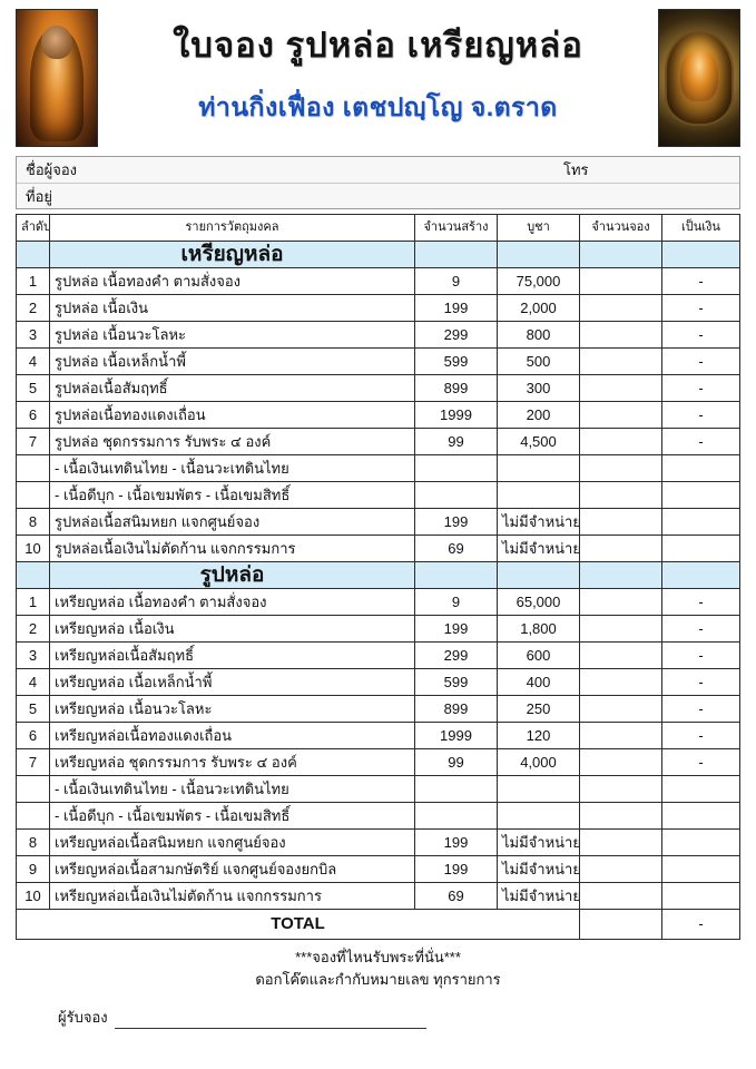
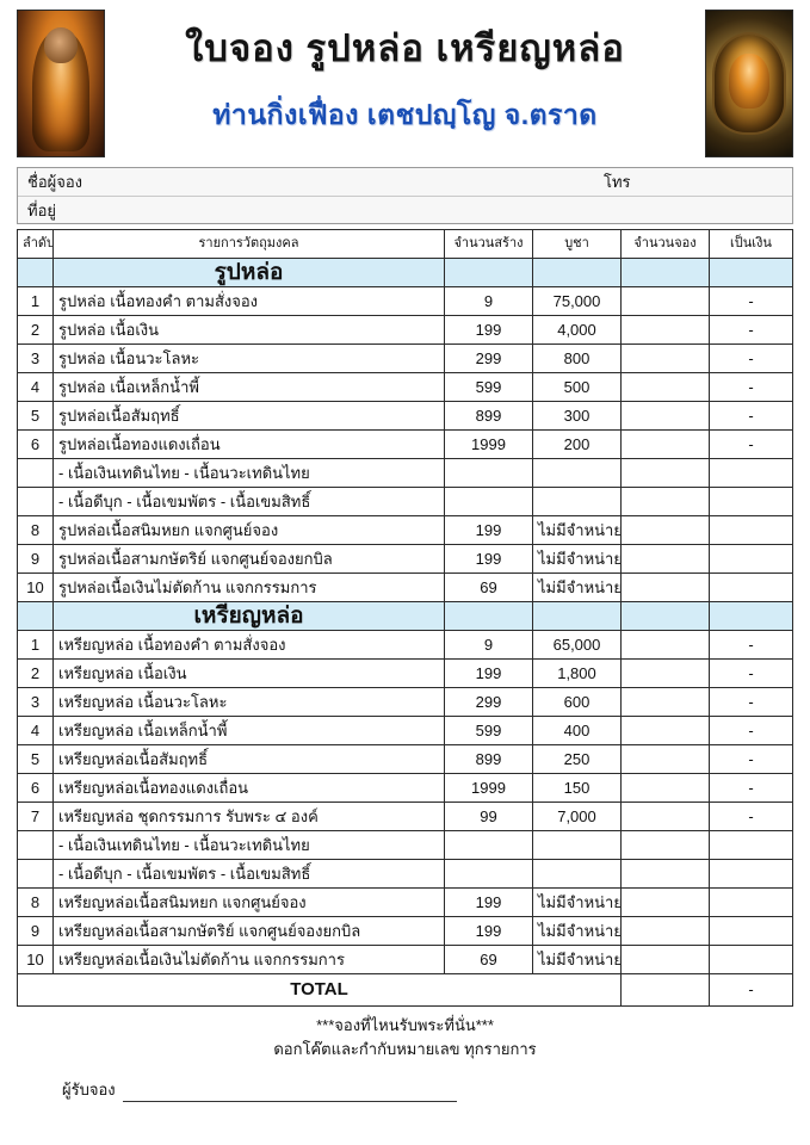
  ใบจอง รูปหล่อ เหรียญหล่อ
  ท่านกิ่งเฟื่อง เตชปญฺโญ จ.ตราด
  ชื่อผู้จอง
  โทร
  ที่อยู่
  ลำดับ	รายการวัตถุมงคล	จำนวนสร้าง	บูชา	จำนวนจอง	เป็นเงิน
- 	เหรียญหล่อ
+ 	รูปหล่อ
  1	รูปหล่อ เนื้อทองคำ ตามสั่งจอง	9	75,000		-
- 2	รูปหล่อ เนื้อเงิน	199	2,000		-
+ 2	รูปหล่อ เนื้อเงิน	199	4,000		-
  3	รูปหล่อ เนื้อนวะโลหะ	299	800		-
  4	รูปหล่อ เนื้อเหล็กน้ำพี้	599	500		-
  5	รูปหล่อเนื้อสัมฤทธิ์	899	300		-
  6	รูปหล่อเนื้อทองแดงเถื่อน	1999	200		-
- 7	รูปหล่อ ชุดกรรมการ รับพระ ๔ องค์	99	4,500		-
  	- เนื้อเงินเทดินไทย - เนื้อนวะเทดินไทย
  	- เนื้อดีบุก - เนื้อเขมพัตร - เนื้อเขมสิทธิ์
  8	รูปหล่อเนื้อสนิมหยก แจกศูนย์จอง	199	ไม่มีจำหน่าย
+ 9	รูปหล่อเนื้อสามกษัตริย์ แจกศูนย์จองยกบิล	199	ไม่มีจำหน่าย
  10	รูปหล่อเนื้อเงินไม่ตัดก้าน แจกกรรมการ	69	ไม่มีจำหน่าย
- 	รูปหล่อ
+ 	เหรียญหล่อ
  1	เหรียญหล่อ เนื้อทองคำ ตามสั่งจอง	9	65,000		-
  2	เหรียญหล่อ เนื้อเงิน	199	1,800		-
- 3	เหรียญหล่อเนื้อสัมฤทธิ์	299	600		-
+ 3	เหรียญหล่อ เนื้อนวะโลหะ	299	600		-
  4	เหรียญหล่อ เนื้อเหล็กน้ำพี้	599	400		-
- 5	เหรียญหล่อ เนื้อนวะโลหะ	899	250		-
+ 5	เหรียญหล่อเนื้อสัมฤทธิ์	899	250		-
- 6	เหรียญหล่อเนื้อทองแดงเถื่อน	1999	120		-
+ 6	เหรียญหล่อเนื้อทองแดงเถื่อน	1999	150		-
- 7	เหรียญหล่อ ชุดกรรมการ รับพระ ๔ องค์	99	4,000		-
+ 7	เหรียญหล่อ ชุดกรรมการ รับพระ ๔ องค์	99	7,000		-
  	- เนื้อเงินเทดินไทย - เนื้อนวะเทดินไทย
  	- เนื้อดีบุก - เนื้อเขมพัตร - เนื้อเขมสิทธิ์
  8	เหรียญหล่อเนื้อสนิมหยก แจกศูนย์จอง	199	ไม่มีจำหน่าย
  9	เหรียญหล่อเนื้อสามกษัตริย์ แจกศูนย์จองยกบิล	199	ไม่มีจำหน่าย
  10	เหรียญหล่อเนื้อเงินไม่ตัดก้าน แจกกรรมการ	69	ไม่มีจำหน่าย
  TOTAL		-
  ***จองที่ไหนรับพระที่นั่น***
  ดอกโค๊ตและกำกับหมายเลข ทุกรายการ
  ผู้รับจอง
